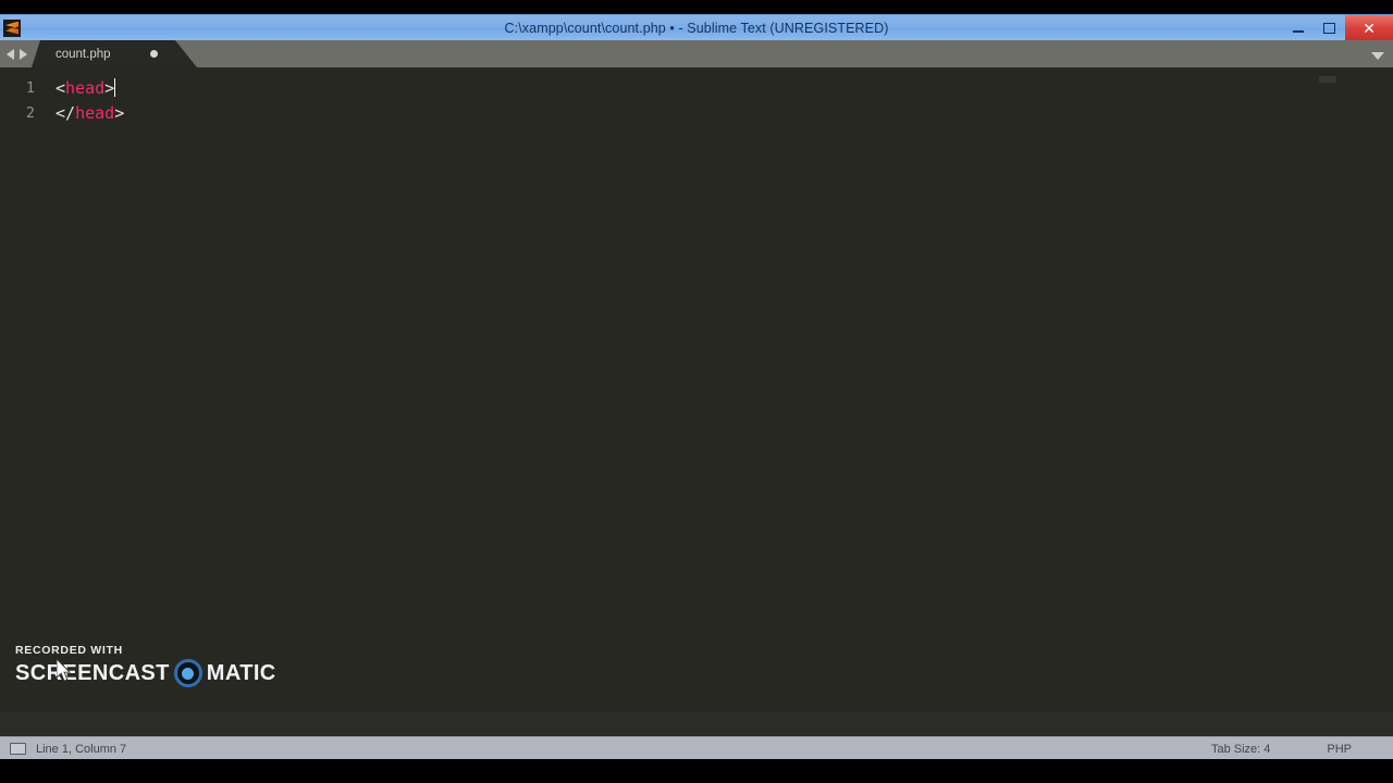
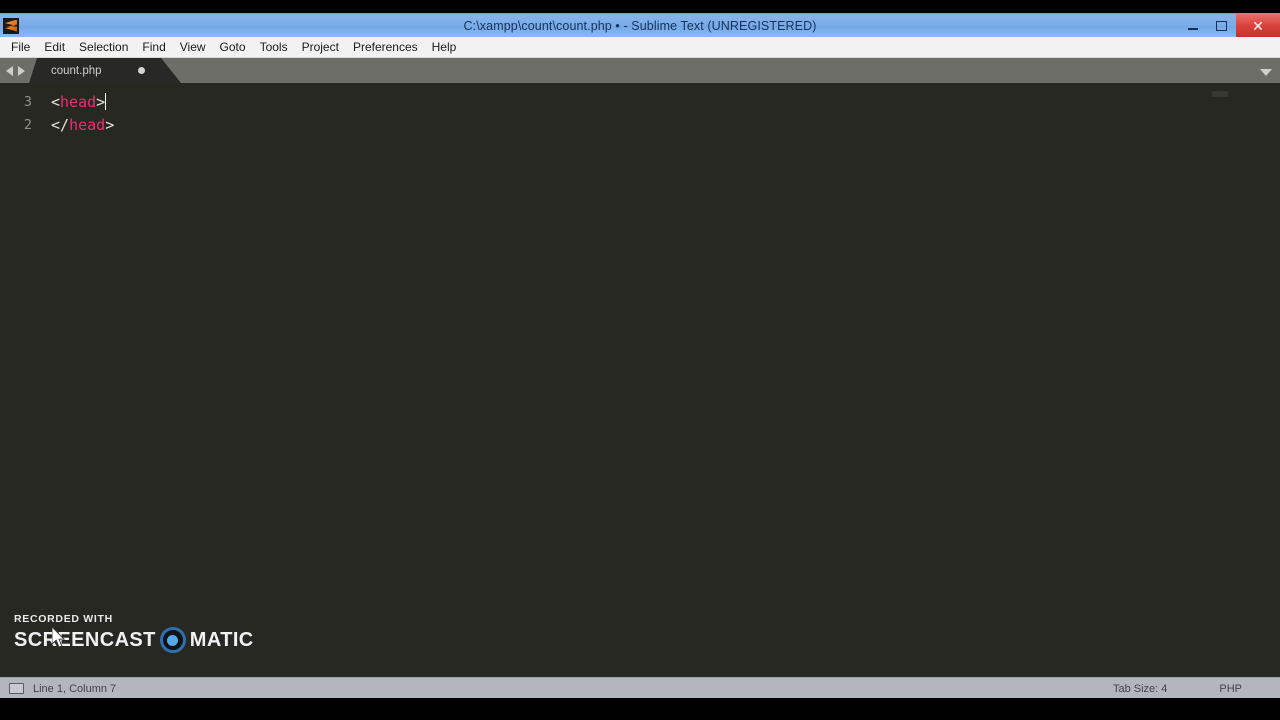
  C:\xampp\count\count.php • - Sublime Text (UNREGISTERED)
  ✕
+ File
+ Edit
+ Selection
+ Find
+ View
+ Goto
+ Tools
+ Project
+ Preferences
+ Help
  count.php
- 1
+ 3
  2
  <head>
  </head>
  RECORDED WITH
  SCRENCAST
  MATIC
  Line 1, Column 7
  Tab Size: 4
  PHP
